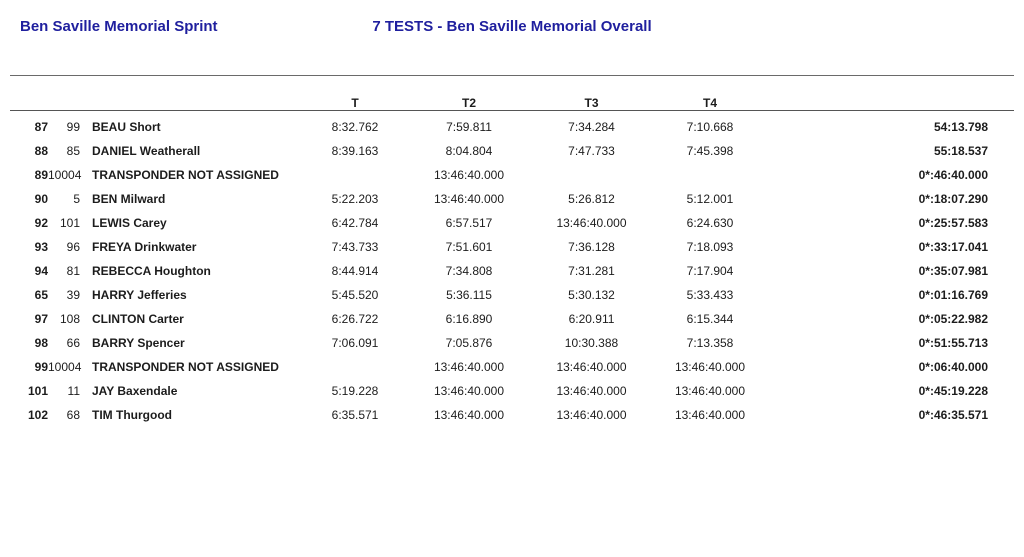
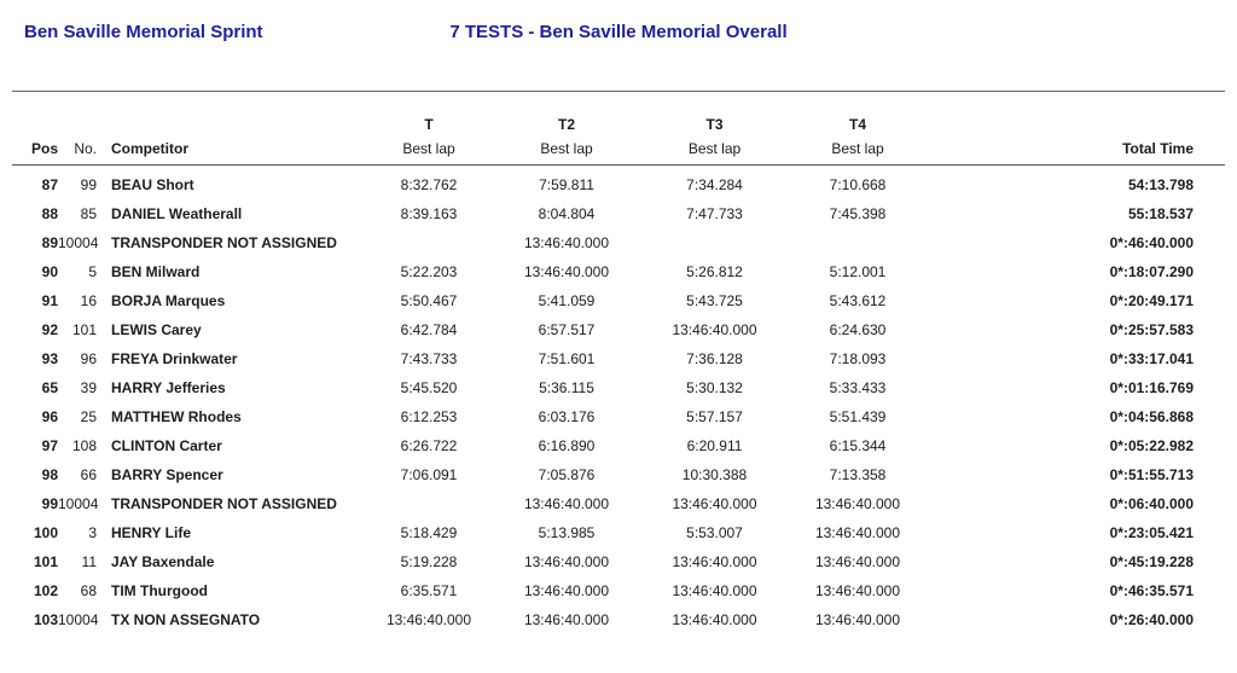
  Ben Saville Memorial Sprint
  7 TESTS - Ben Saville Memorial Overall
  			T	T2	T3	T4
+ Pos	No.	Competitor	Best lap	Best lap	Best lap	Best lap	Total Time
  87	99	BEAU Short	8:32.762	7:59.811	7:34.284	7:10.668	54:13.798
  88	85	DANIEL Weatherall	8:39.163	8:04.804	7:47.733	7:45.398	55:18.537
  89	10004	TRANSPONDER NOT ASSIGNED		13:46:40.000			0*:46:40.000
  90	5	BEN Milward	5:22.203	13:46:40.000	5:26.812	5:12.001	0*:18:07.290
+ 91	16	BORJA Marques	5:50.467	5:41.059	5:43.725	5:43.612	0*:20:49.171
  92	101	LEWIS Carey	6:42.784	6:57.517	13:46:40.000	6:24.630	0*:25:57.583
  93	96	FREYA Drinkwater	7:43.733	7:51.601	7:36.128	7:18.093	0*:33:17.041
- 94	81	REBECCA Houghton	8:44.914	7:34.808	7:31.281	7:17.904	0*:35:07.981
  65	39	HARRY Jefferies	5:45.520	5:36.115	5:30.132	5:33.433	0*:01:16.769
+ 96	25	MATTHEW Rhodes	6:12.253	6:03.176	5:57.157	5:51.439	0*:04:56.868
  97	108	CLINTON Carter	6:26.722	6:16.890	6:20.911	6:15.344	0*:05:22.982
  98	66	BARRY Spencer	7:06.091	7:05.876	10:30.388	7:13.358	0*:51:55.713
  99	10004	TRANSPONDER NOT ASSIGNED		13:46:40.000	13:46:40.000	13:46:40.000	0*:06:40.000
+ 100	3	HENRY Life	5:18.429	5:13.985	5:53.007	13:46:40.000	0*:23:05.421
  101	11	JAY Baxendale	5:19.228	13:46:40.000	13:46:40.000	13:46:40.000	0*:45:19.228
  102	68	TIM Thurgood	6:35.571	13:46:40.000	13:46:40.000	13:46:40.000	0*:46:35.571
+ 103	10004	TX NON ASSEGNATO	13:46:40.000	13:46:40.000	13:46:40.000	13:46:40.000	0*:26:40.000
